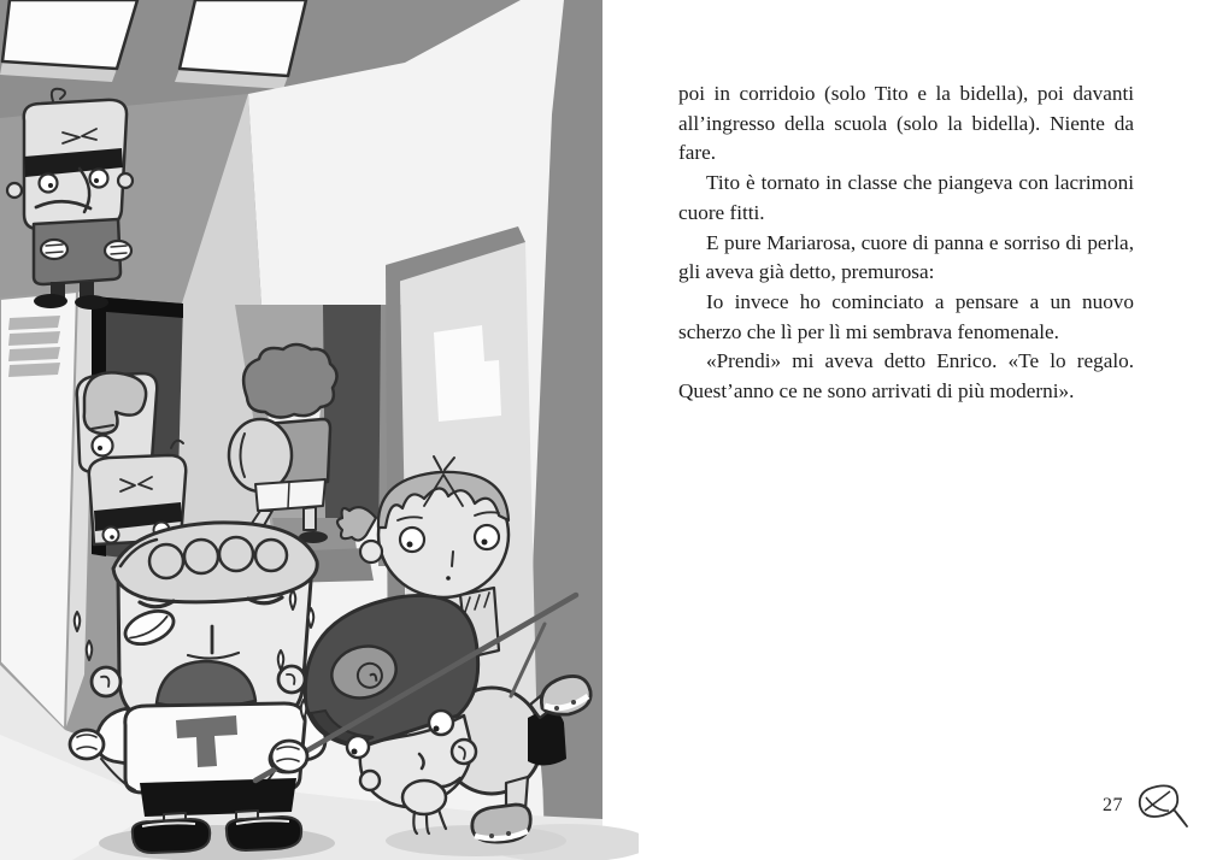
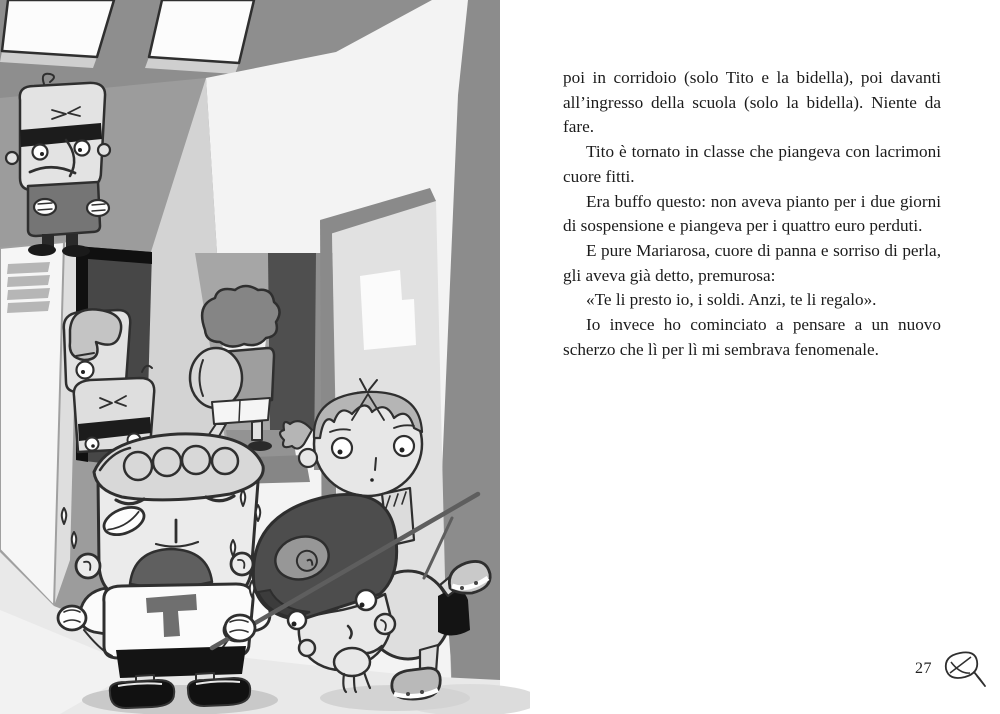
  poi in corridoio (solo Tito e la bidella), poi davanti all’ingresso della scuola (solo la bidella). Niente da fare.
  Tito è tornato in classe che piangeva con lacrimoni cuore fitti.
+ Era buffo questo: non aveva pianto per i due giorni di sospensione e piangeva per i quattro euro perduti.
  E pure Mariarosa, cuore di panna e sorriso di perla, gli aveva già detto, premurosa:
+ «Te li presto io, i soldi. Anzi, te li regalo».
  Io invece ho cominciato a pensare a un nuovo scherzo che lì per lì mi sembrava fenomenale.
- «Prendi» mi aveva detto Enrico. «Te lo regalo. Quest’anno ce ne sono arrivati di più moderni».
  27
